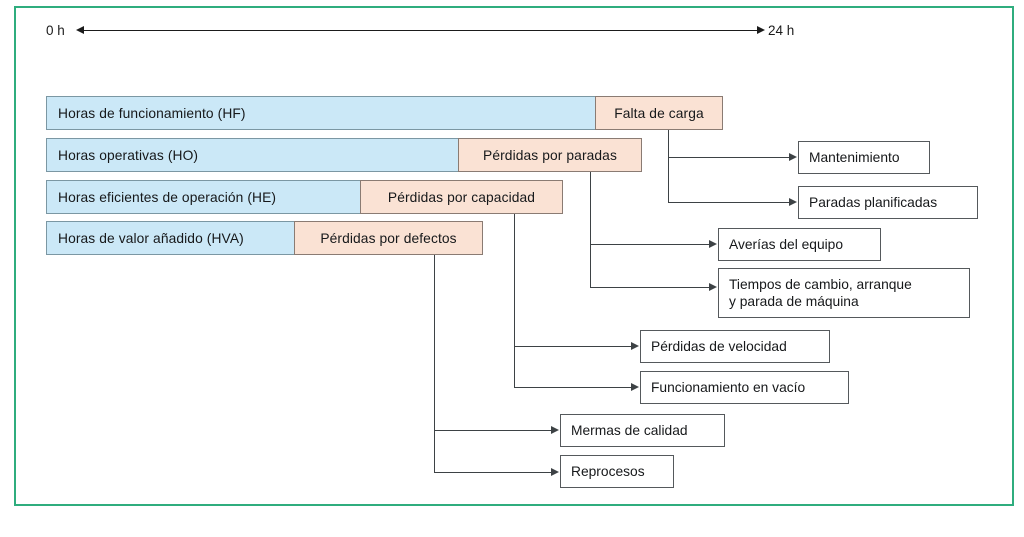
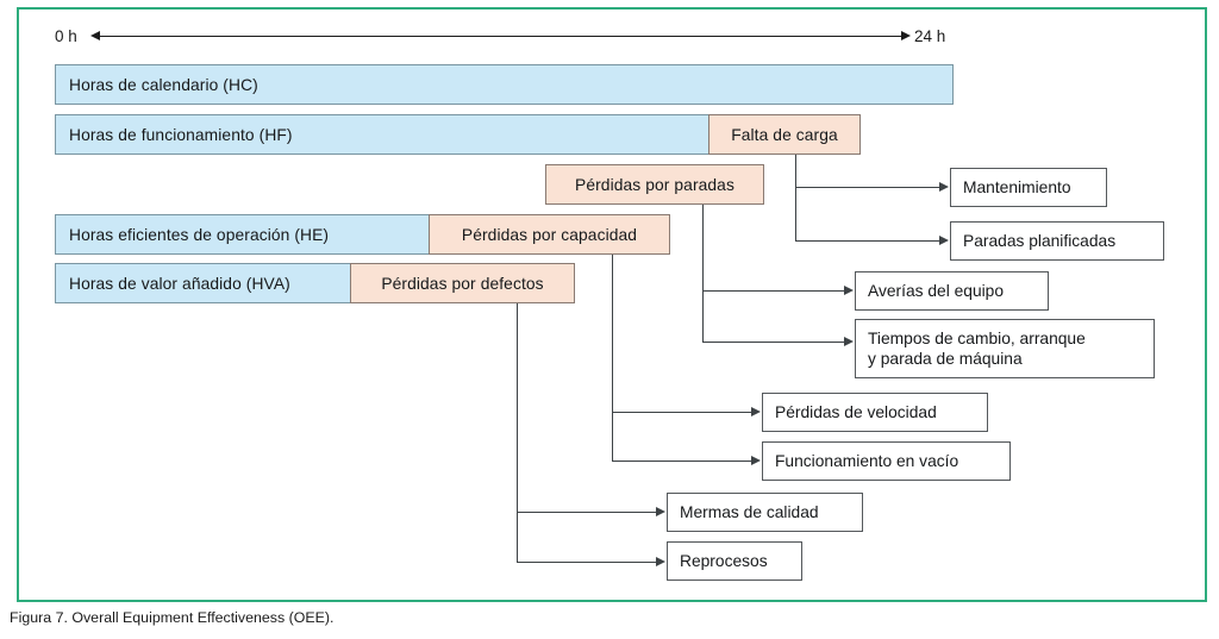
  0 h
  24 h
+ Horas de calendario (HC)
  Horas de funcionamiento (HF)
  Falta de carga
- Horas operativas (HO)
  Pérdidas por paradas
  Horas eficientes de operación (HE)
  Pérdidas por capacidad
  Horas de valor añadido (HVA)
  Pérdidas por defectos
  Mantenimiento
  Paradas planificadas
  Averías del equipo
  Tiempos de cambio, arranque
  y parada de máquina
  Pérdidas de velocidad
  Funcionamiento en vacío
  Mermas de calidad
  Reprocesos
+ Figura 7. Overall Equipment Effectiveness (OEE).
